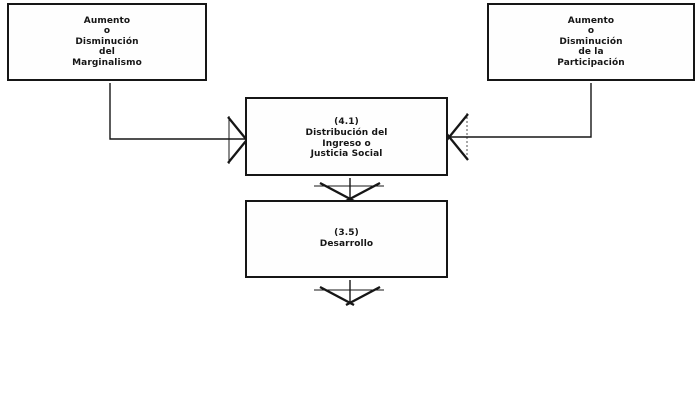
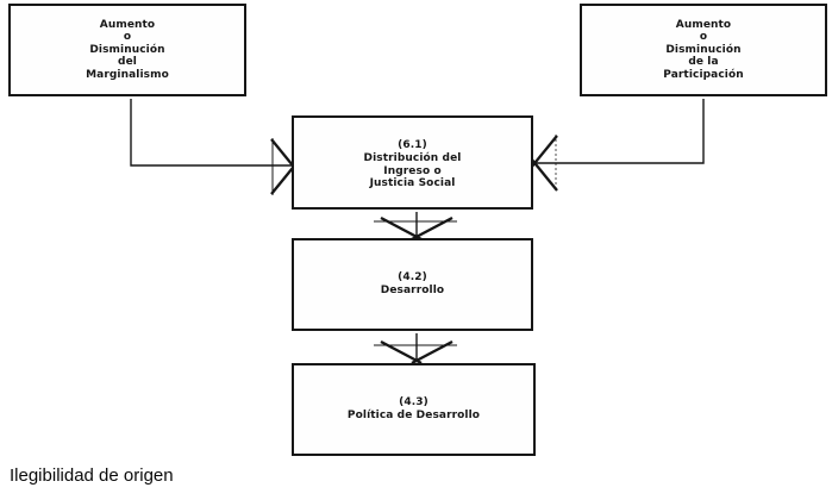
  Aumento
  o
  Disminución
  del
  Marginalismo
  Aumento
  o
  Disminución
  de la
  Participación
- (4.1)
+ (6.1)
  Distribución del
  Ingreso o
  Justicia Social
- (3.5)
+ (4.2)
  Desarrollo
+ (4.3)
+ Política de Desarrollo
+ Ilegibilidad de origen
